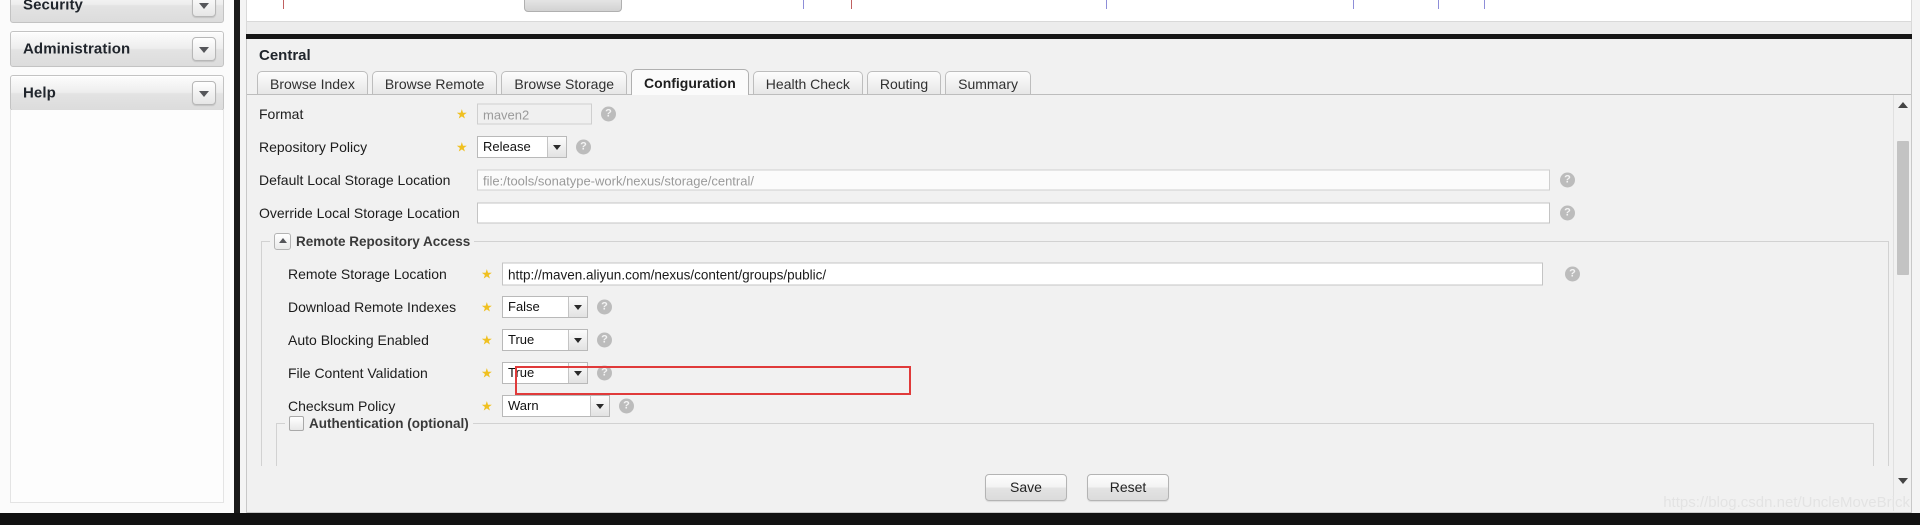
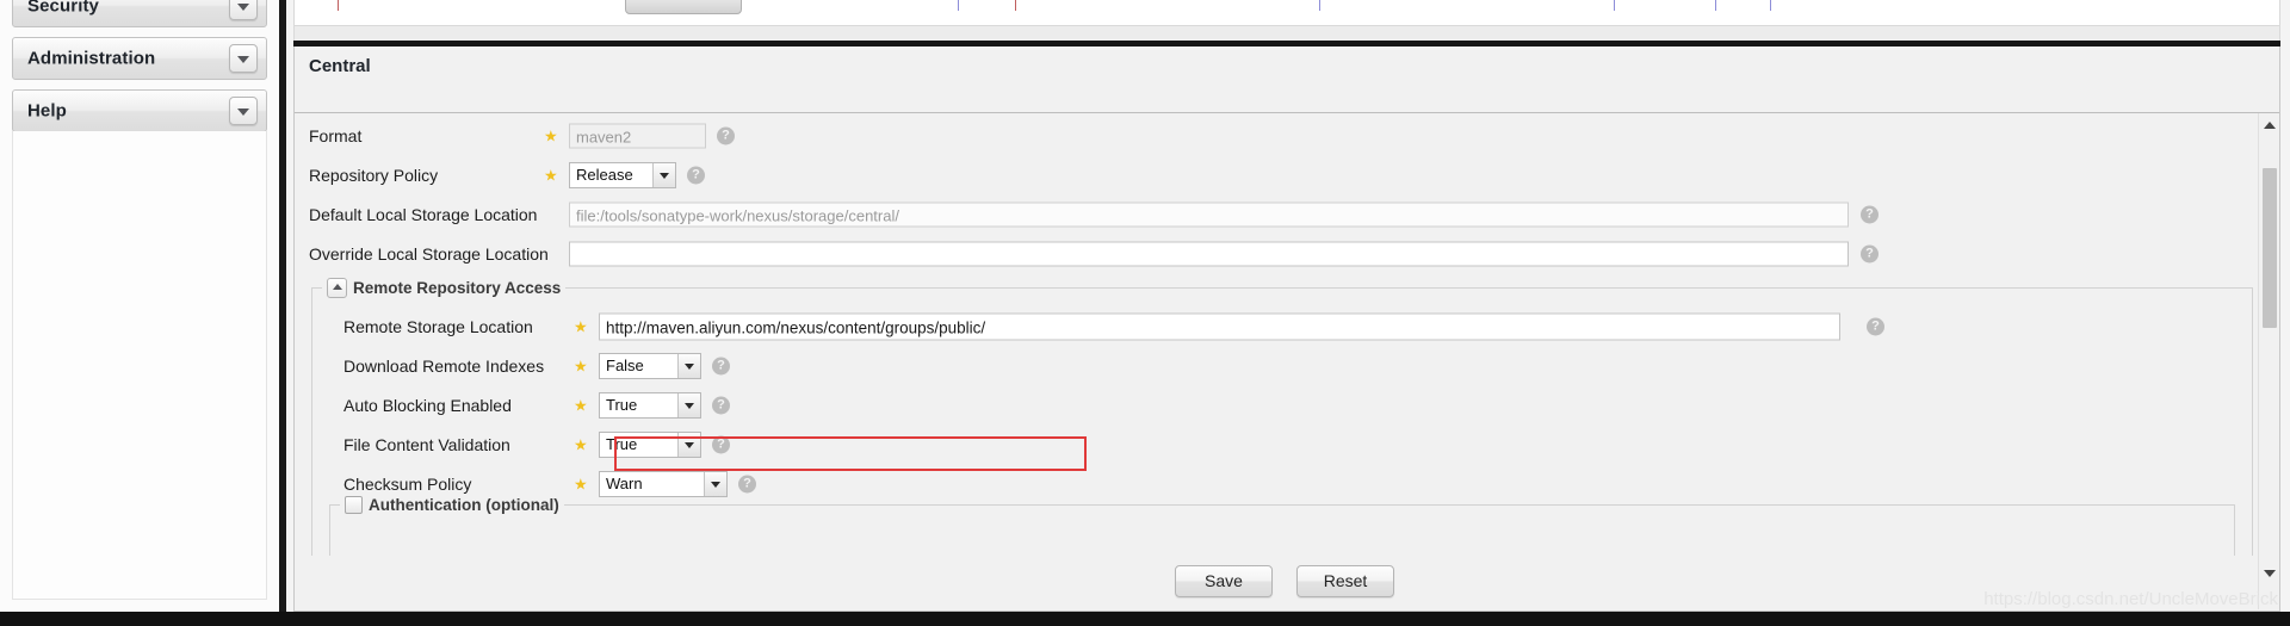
  Security
  Administration
  Help
  Central
- Browse Index
- Browse Remote
- Browse Storage
- Configuration
- Health Check
- Routing
- Summary
  Format
  ★
  maven2
  ?
  Repository Policy
  ★
  Release
  ?
  Default Local Storage Location
  file:/tools/sonatype-work/nexus/storage/central/
  ?
  Override Local Storage Location
  ?
  Remote Repository Access
  Remote Storage Location
  ★
  http://maven.aliyun.com/nexus/content/groups/public/
  ?
  Download Remote Indexes
  ★
  False
  ?
  Auto Blocking Enabled
  ★
  True
  ?
  File Content Validation
  ★
  True
  ?
  Checksum Policy
  ★
  Warn
  ?
  Authentication (optional)
  Save
  Reset
